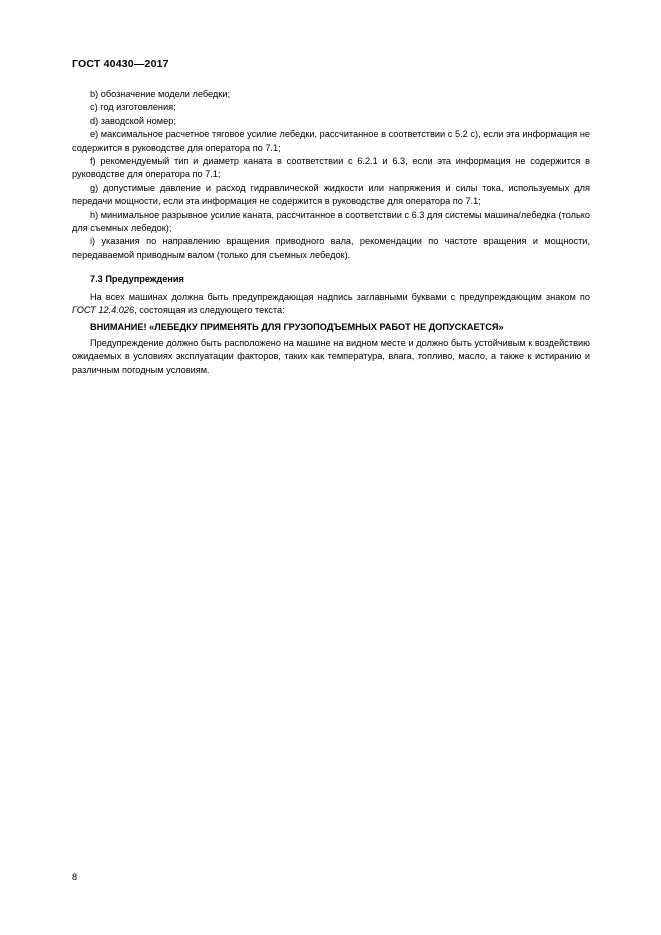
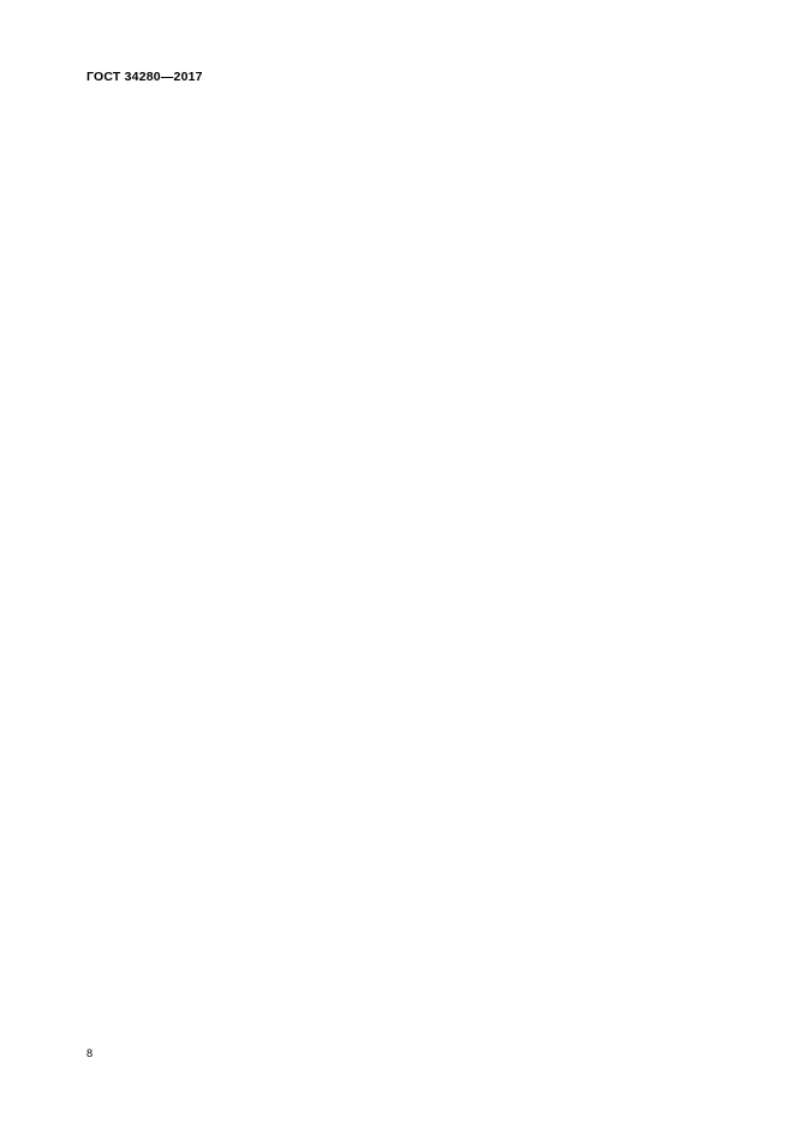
- ГОСТ 40430—2017
+ ГОСТ 34280—2017
- b) обозначение модели лебедки;
- c) год изготовления;
- d) заводской номер;
- e) максимальное расчетное тяговое усилие лебедки, рассчитанное в соответствии с 5.2 с), если эта информация не содержится в руководстве для оператора по 7.1;
- f) рекомендуемый тип и диаметр каната в соответствии с 6.2.1 и 6.3, если эта информация не содержится в руководстве для оператора по 7.1;
- g) допустимые давление и расход гидравлической жидкости или напряжения и силы тока, используемых для передачи мощности, если эта информация не содержится в руководстве для оператора по 7.1;
- h) минимальное разрывное усилие каната, рассчитанное в соответствии с 6.3 для системы машина/лебедка (только для съемных лебедок);
- i) указания по направлению вращения приводного вала, рекомендации по частоте вращения и мощности, передаваемой приводным валом (только для съемных лебедок).
- 7.3 Предупреждения
- На всех машинах должна быть предупреждающая надпись заглавными буквами с предупреждающим знаком по ГОСТ 12.4.026, состоящая из следующего текста:
- ВНИМАНИЕ! «ЛЕБЕДКУ ПРИМЕНЯТЬ ДЛЯ ГРУЗОПОДЪЕМНЫХ РАБОТ НЕ ДОПУСКАЕТСЯ»
- Предупреждение должно быть расположено на машине на видном месте и должно быть устойчивым к воздействию ожидаемых в условиях эксплуатации факторов, таких как температура, влага, топливо, масло, а также к истиранию и различным погодным условиям.
  8
